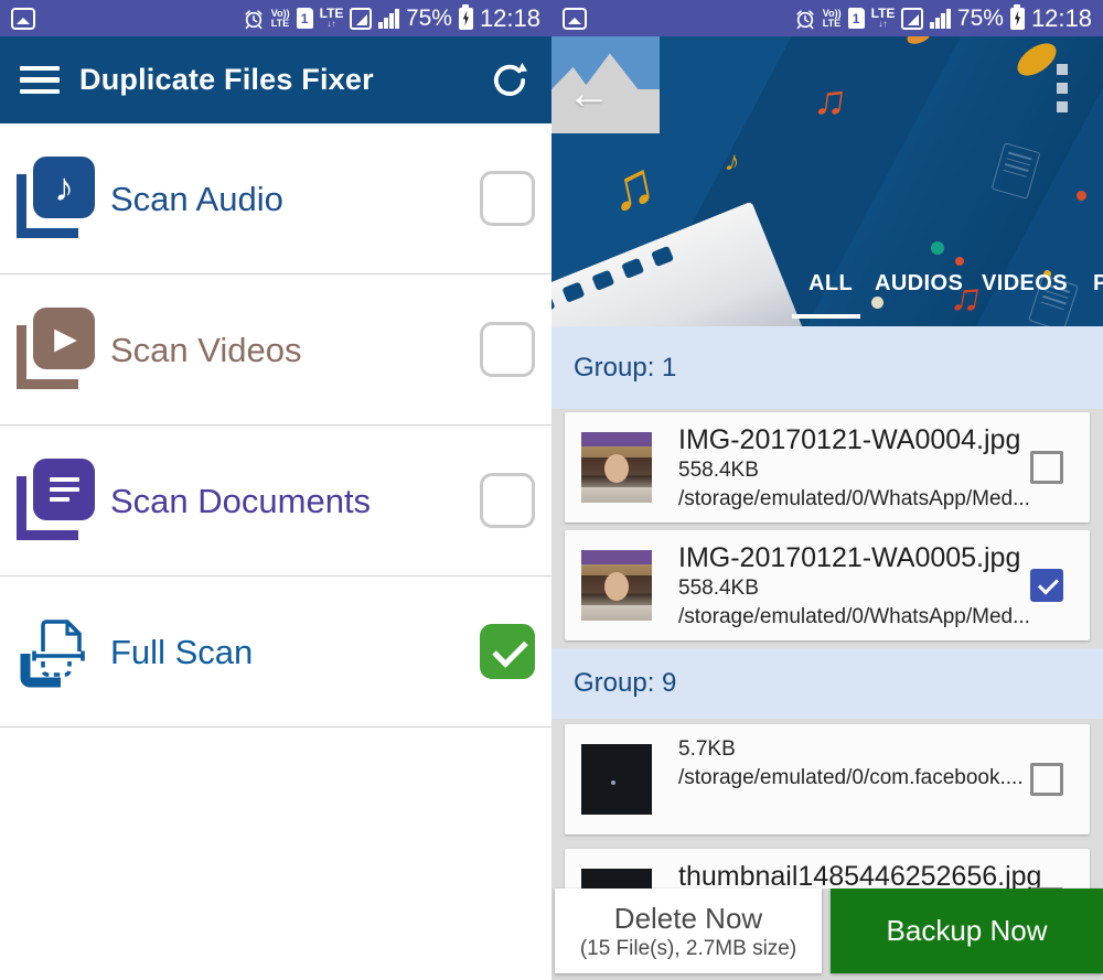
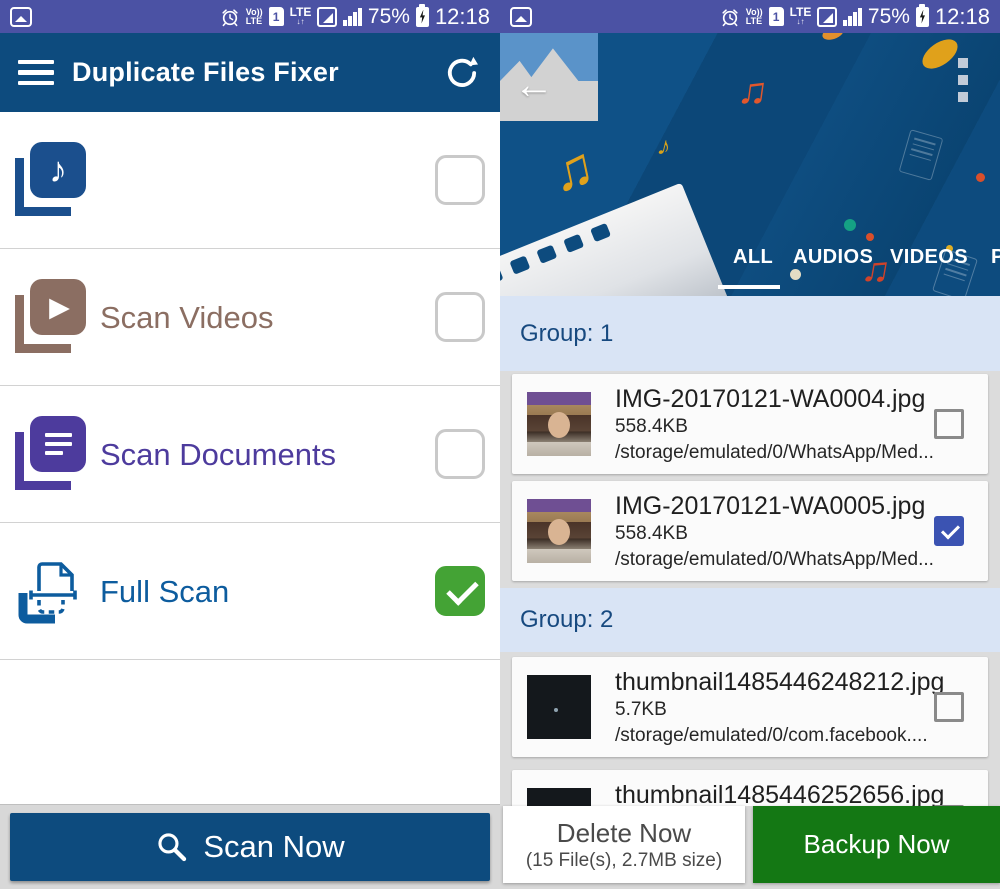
  Vo))
  LTE
  1
  LTE
  ↓↑
  75%
  12:18
  Duplicate Files Fixer
  ♪
- Scan Audio
  ▶
  Scan Videos
  Scan Documents
  Full Scan
+ Scan Now
  Vo))
  LTE
  1
  LTE
  ↓↑
  75%
  12:18
  ←
  ALL
  AUDIOS
  VIDEOS
  P
  Group: 1
  IMG-20170121-WA0004.jpg
  558.4KB
  /storage/emulated/0/WhatsApp/Med...
  IMG-20170121-WA0005.jpg
  558.4KB
  /storage/emulated/0/WhatsApp/Med...
- Group: 9
+ Group: 2
+ thumbnail1485446248212.jpg
  5.7KB
  /storage/emulated/0/com.facebook....
  thumbnail1485446252656.jpg
  Delete Now
  (15 File(s), 2.7MB size)
  Backup Now
